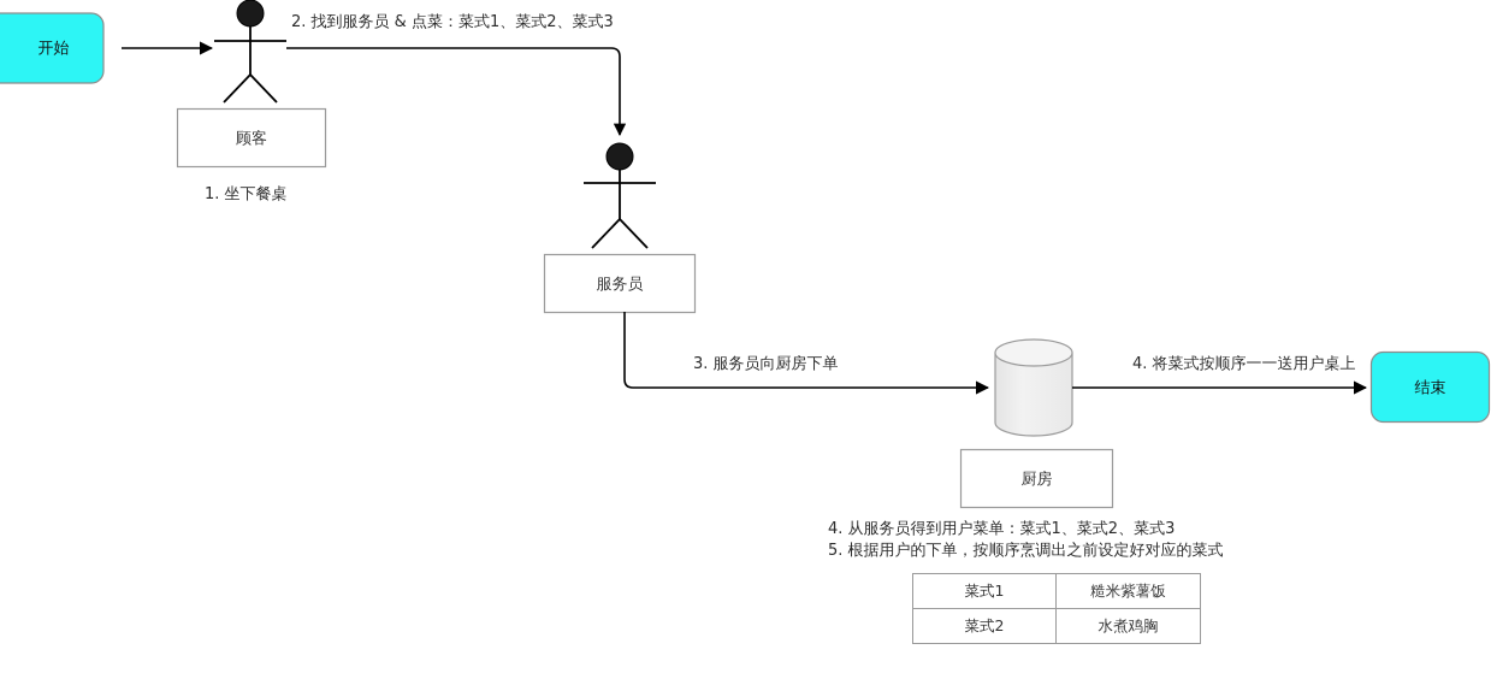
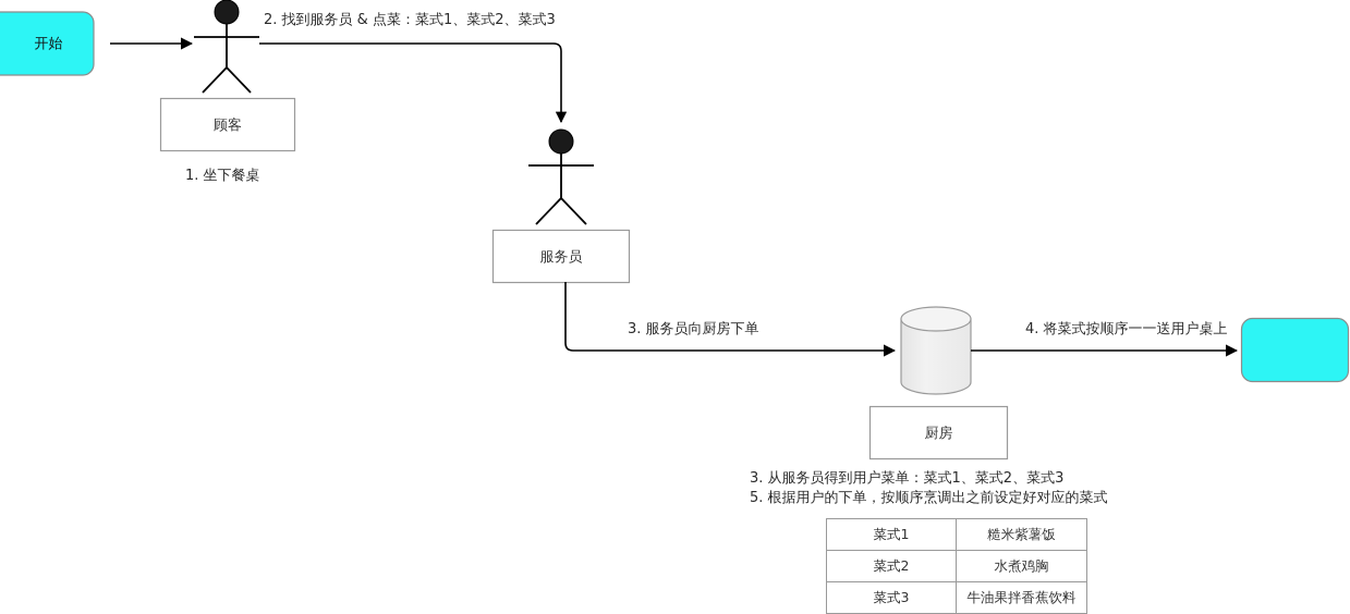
  开始
  顾客
  服务员
  厨房
- 结束
  1. 坐下餐桌
  2. 找到服务员 & 点菜：菜式1、菜式2、菜式3
  3. 服务员向厨房下单
  4. 将菜式按顺序一一送用户桌上
- 4. 从服务员得到用户菜单：菜式1、菜式2、菜式3
+ 3. 从服务员得到用户菜单：菜式1、菜式2、菜式3
  5. 根据用户的下单，按顺序烹调出之前设定好对应的菜式
  菜式1	糙米紫薯饭
  菜式2	水煮鸡胸
+ 菜式3	牛油果拌香蕉饮料
